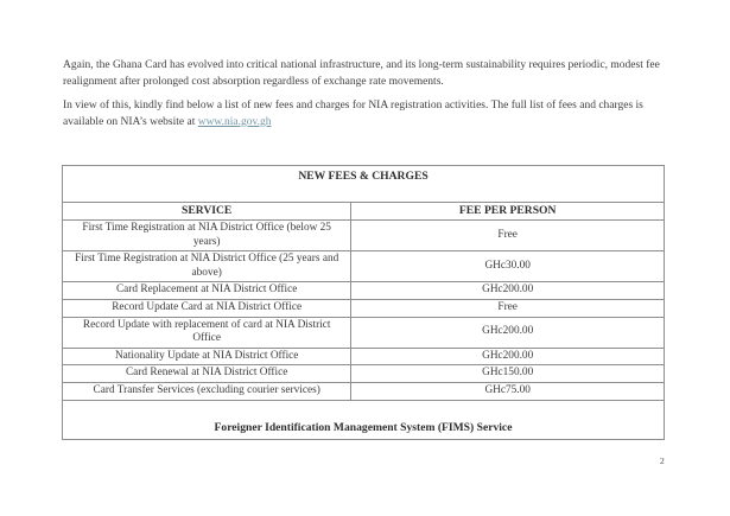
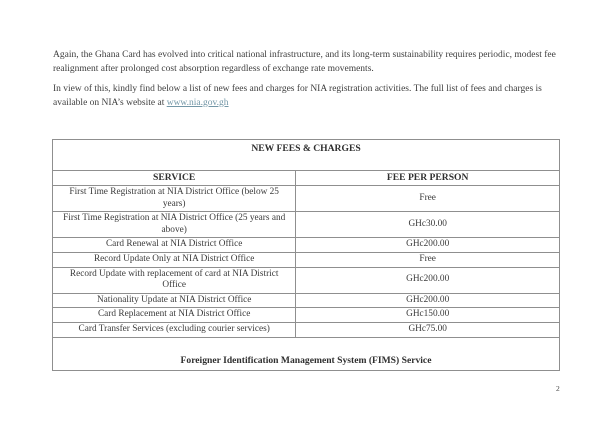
  Again, the Ghana Card has evolved into critical national infrastructure, and its long-term sustainability requires periodic, modest fee realignment after prolonged cost absorption regardless of exchange rate movements.
  In view of this, kindly find below a list of new fees and charges for NIA registration activities. The full list of fees and charges is available on NIA’s website at www.nia.gov.gh
  NEW FEES & CHARGES
  SERVICE	FEE PER PERSON
  First Time Registration at NIA District Office (below 25 years)	Free
  First Time Registration at NIA District Office (25 years and above)	GHc30.00
- Card Replacement at NIA District Office	GHc200.00
+ Card Renewal at NIA District Office	GHc200.00
- Record Update Card at NIA District Office	Free
+ Record Update Only at NIA District Office	Free
  Record Update with replacement of card at NIA District Office	GHc200.00
  Nationality Update at NIA District Office	GHc200.00
- Card Renewal at NIA District Office	GHc150.00
+ Card Replacement at NIA District Office	GHc150.00
  Card Transfer Services (excluding courier services)	GHc75.00
  Foreigner Identification Management System (FIMS) Service
  2
